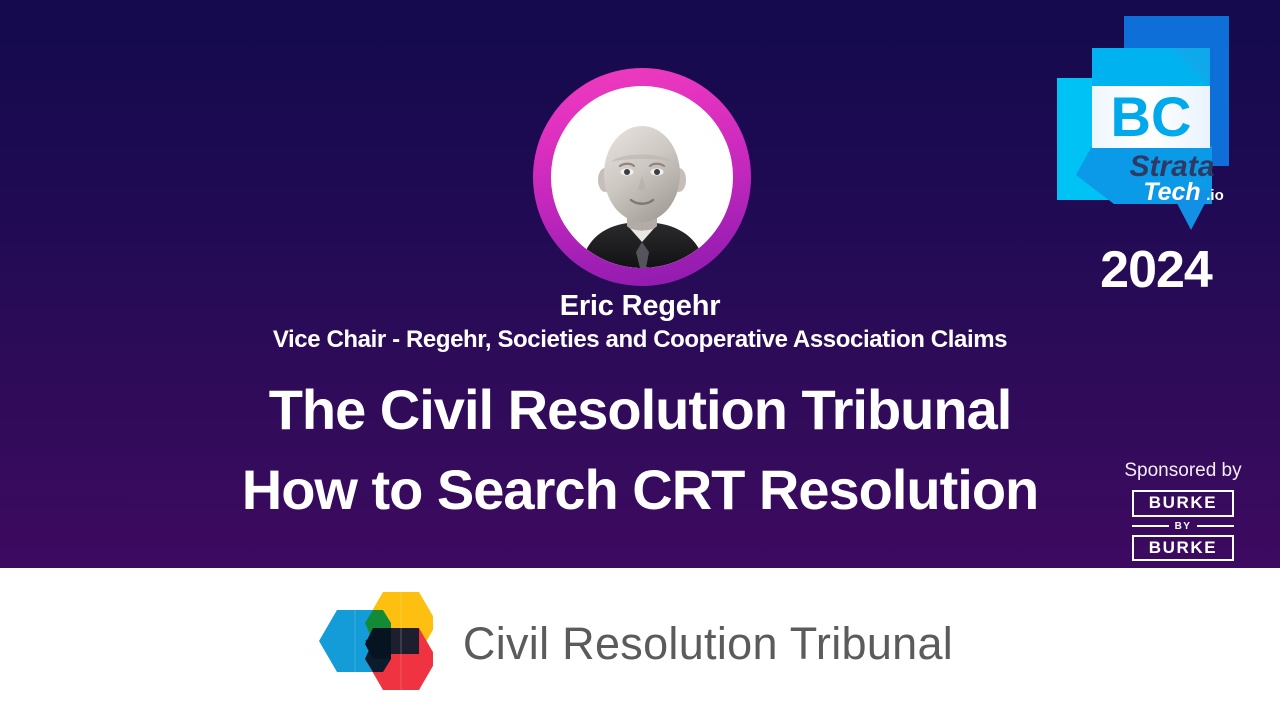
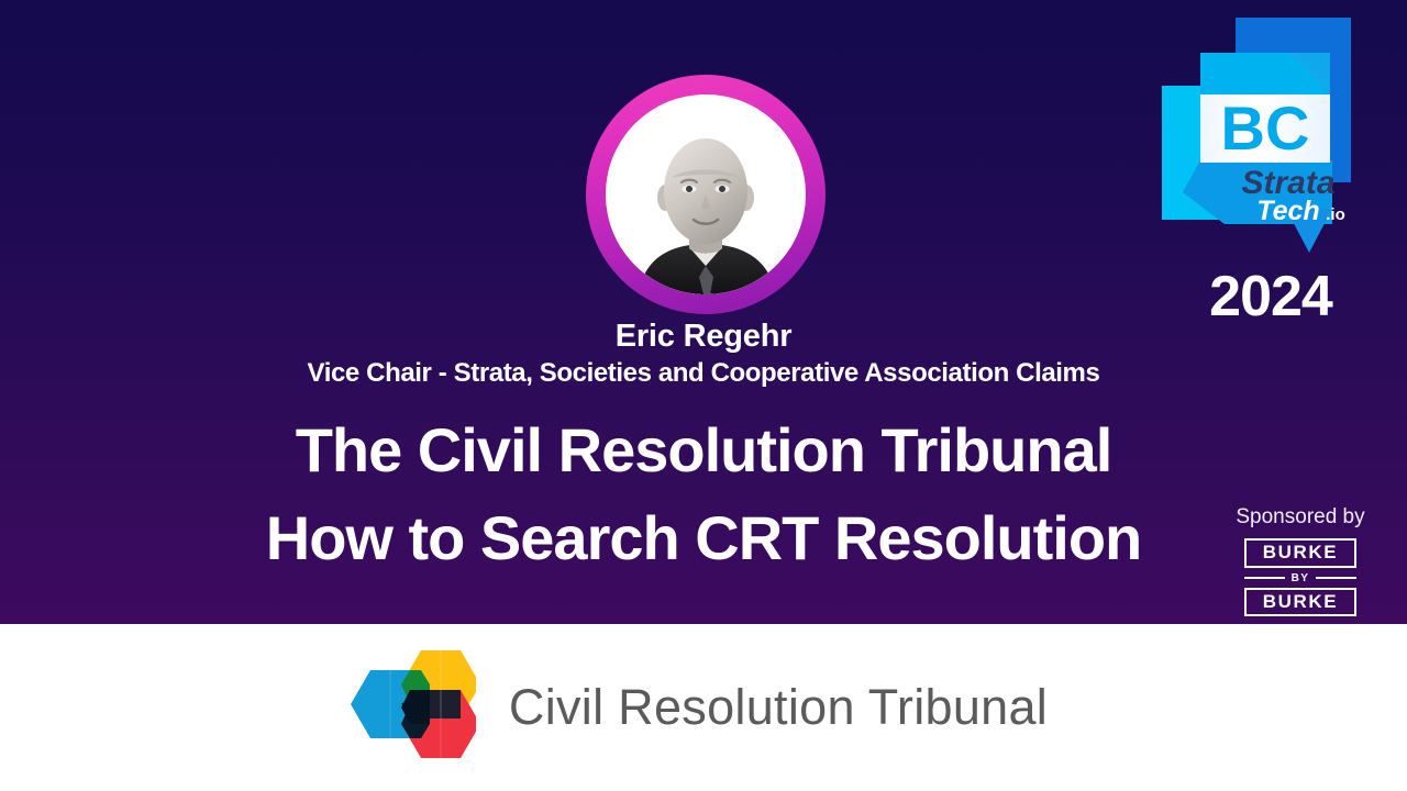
  Eric Regehr
- Vice Chair - Regehr, Societies and Cooperative Association Claims
+ Vice Chair - Strata, Societies and Cooperative Association Claims
  The Civil Resolution Tribunal
  How to Search CRT Resolution
  BC
  Strata
  Tech
  .io
  2024
  Sponsored by
  BURKE
  BY
  BURKE
  Civil Resolution Tribunal
